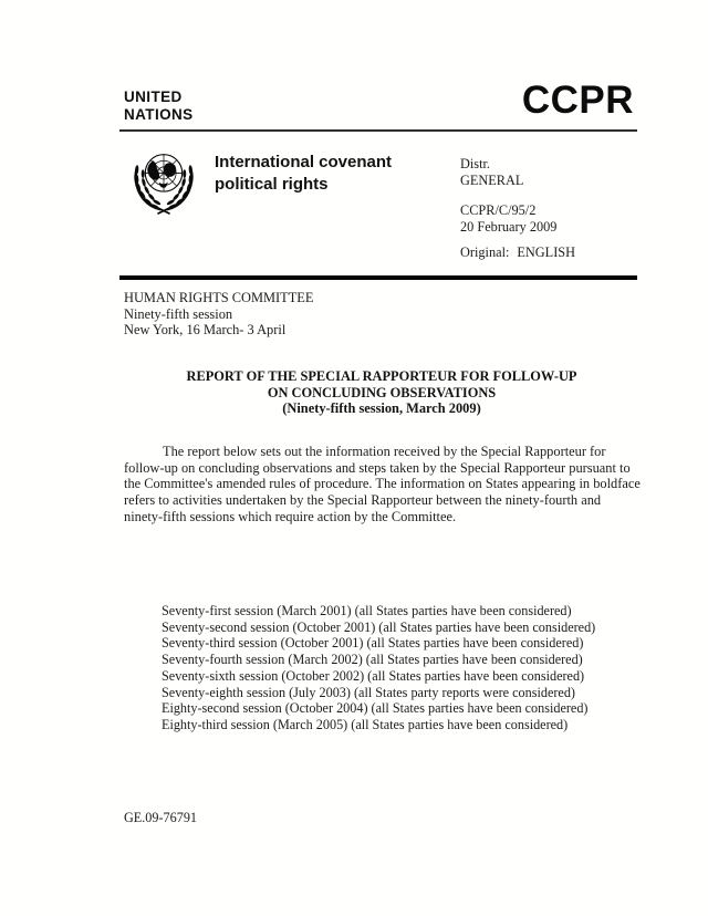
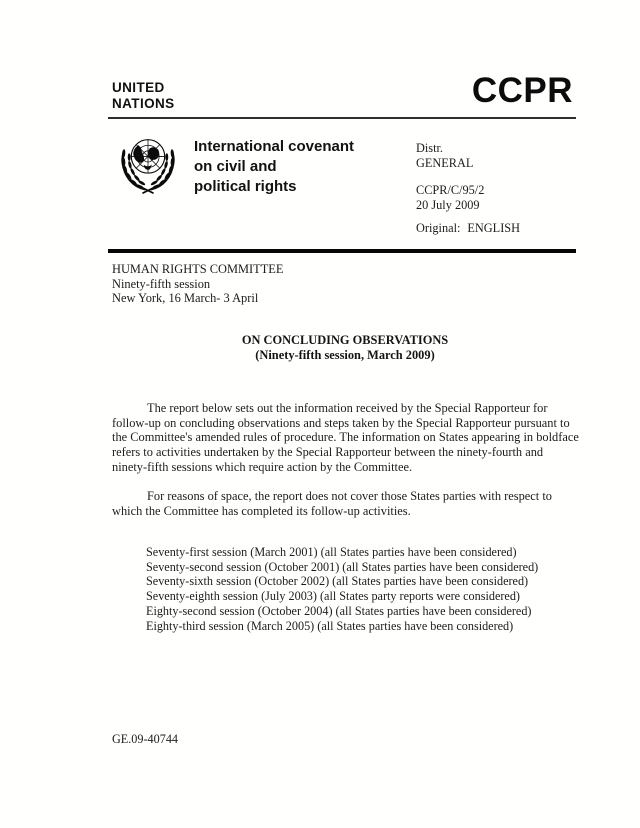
  UNITED
  NATIONS
  CCPR
  International covenant
+ on civil and
  political rights
  Distr.
  GENERAL
  CCPR/C/95/2
- 20 February 2009
+ 20 July 2009
  Original: ENGLISH
  HUMAN RIGHTS COMMITTEE
  Ninety-fifth session
  New York, 16 March- 3 April
- REPORT OF THE SPECIAL RAPPORTEUR FOR FOLLOW-UP
  ON CONCLUDING OBSERVATIONS
  (Ninety-fifth session, March 2009)
  The report below sets out the information received by the Special Rapporteur for follow-up on concluding observations and steps taken by the Special Rapporteur pursuant to the Committee's amended rules of procedure. The information on States appearing in boldface refers to activities undertaken by the Special Rapporteur between the ninety-fourth and ninety-fifth sessions which require action by the Committee.
+ For reasons of space, the report does not cover those States parties with respect to which the Committee has completed its follow-up activities.
  Seventy-first session (March 2001) (all States parties have been considered)
  Seventy-second session (October 2001) (all States parties have been considered)
- Seventy-third session (October 2001) (all States parties have been considered)
- Seventy-fourth session (March 2002) (all States parties have been considered)
  Seventy-sixth session (October 2002) (all States parties have been considered)
  Seventy-eighth session (July 2003) (all States party reports were considered)
  Eighty-second session (October 2004) (all States parties have been considered)
  Eighty-third session (March 2005) (all States parties have been considered)
- GE.09-76791
+ GE.09-40744
